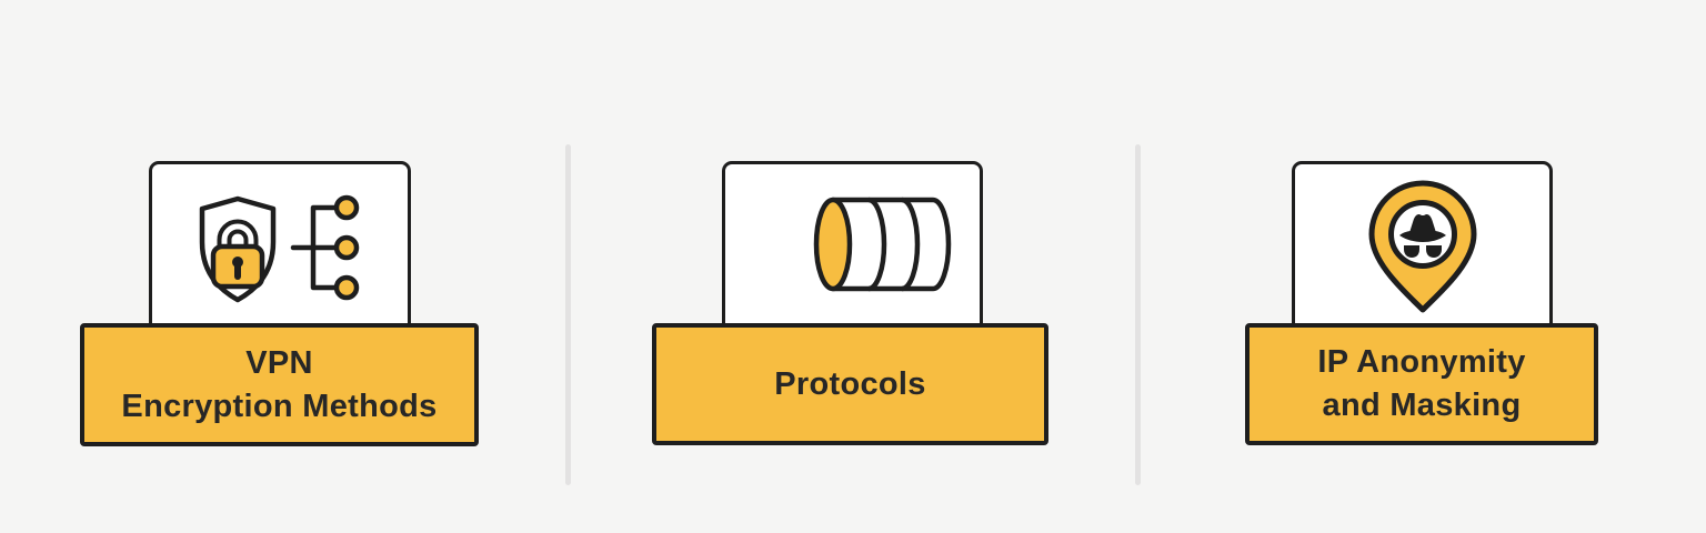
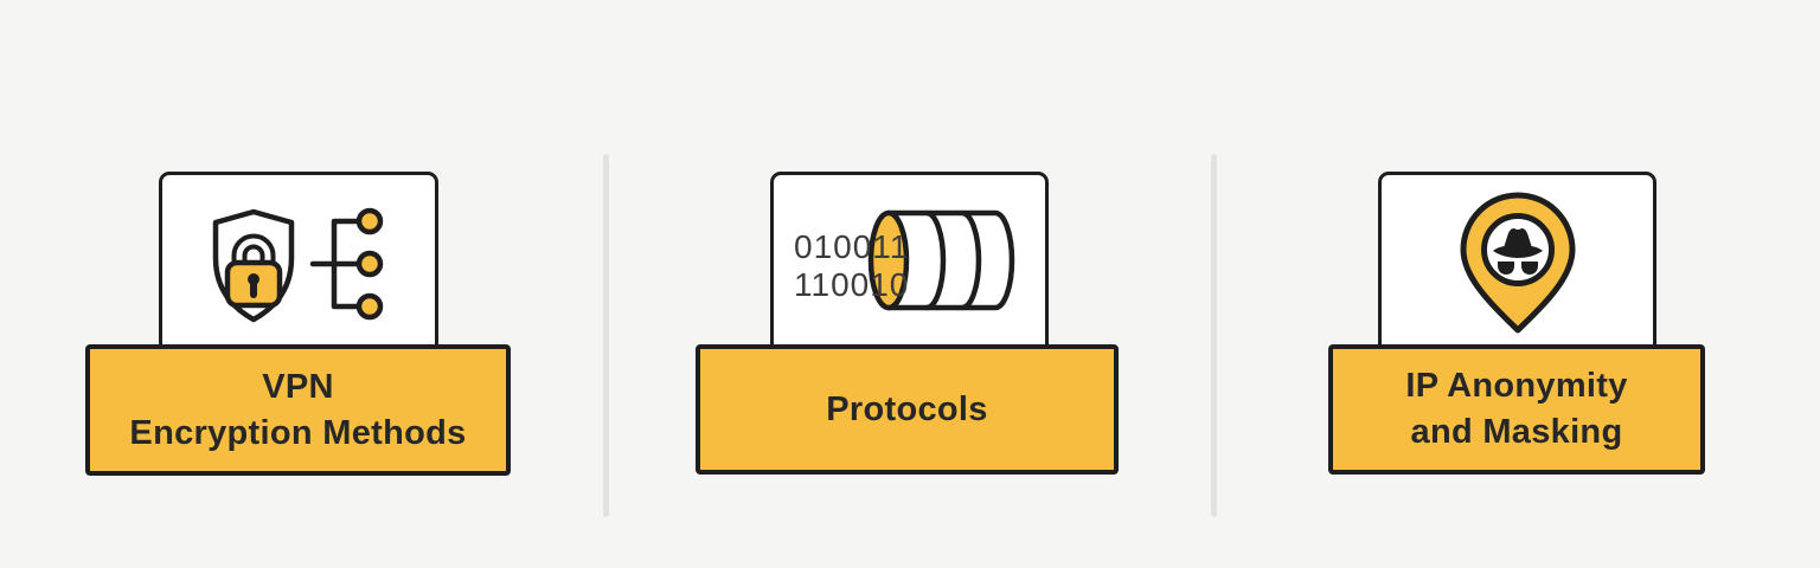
  VPN
  Encryption Methods
+ 010011
+ 110010
  Protocols
  IP Anonymity
  and Masking
